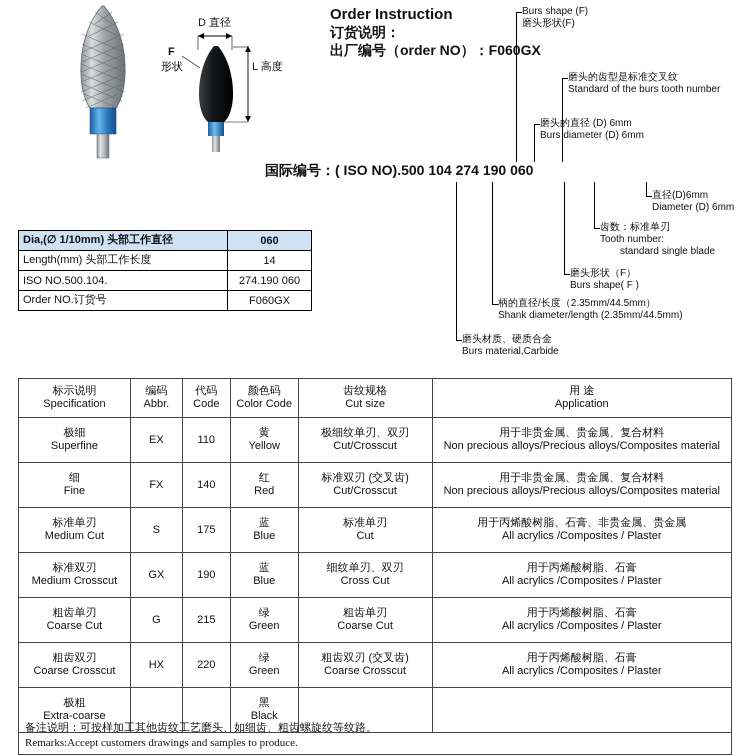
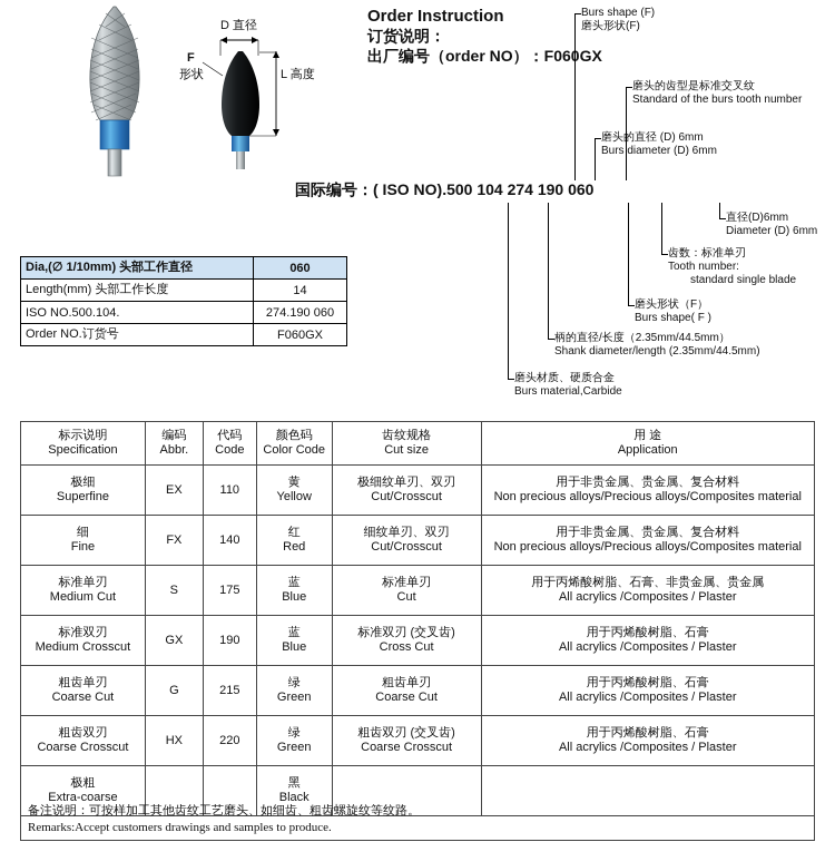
  D 直径
  F
  形状
  L 高度
  Order Instruction
  订货说明：
  出厂编号（order NO）：F06GX
  Burs shape (F)
  磨头形状(F)
  磨头的齿型是标准交叉纹
  Standard of the burs tooth number
  磨头的直径 (D) 6mm
  Burs diameter (D) 6mm
  国际编号：( ISO NO).500 104 274 190 060
  直径(D)6mm
  Diameter (D) 6mm
  齿数：标准单刃
  Tooth number:
  standard single blade
  磨头形状（F）
  Burs shape( F )
  柄的直径/长度（2.35mm/44.5mm）
  Shank diameter/length (2.35mm/44.5mm)
  磨头材质、硬质合金
  Burs material,Carbide
  Dia,(∅ 1/10mm) 头部工作直径	060
  Length(mm) 头部工作长度	14
  ISO NO.500.104.	274.190 060
  Order NO.订货号	F060GX
  标示说明 Specification	编码 Abbr.	代码 Code	颜色码 Color Code	齿纹规格 Cut size	用 途 Application
  极细 Superfine	EX	110	黄 Yellow	极细纹单刃、双刃 Cut/Crosscut	用于非贵金属、贵金属、复合材料 Non precious alloys/Precious alloys/Composites material
- 细 Fine	FX	140	红 Red	标准双刃 (交叉齿) Cut/Crosscut	用于非贵金属、贵金属、复合材料 Non precious alloys/Precious alloys/Composites material
+ 细 Fine	FX	140	红 Red	细纹单刃、双刃 Cut/Crosscut	用于非贵金属、贵金属、复合材料 Non precious alloys/Precious alloys/Composites material
  标准单刃 Medium Cut	S	175	蓝 Blue	标准单刃 Cut	用于丙烯酸树脂、石膏、非贵金属、贵金属 All acrylics /Composites / Plaster
- 标准双刃 Medium Crosscut	GX	190	蓝 Blue	细纹单刃、双刃 Cross Cut	用于丙烯酸树脂、石膏 All acrylics /Composites / Plaster
+ 标准双刃 Medium Crosscut	GX	190	蓝 Blue	标准双刃 (交叉齿) Cross Cut	用于丙烯酸树脂、石膏 All acrylics /Composites / Plaster
  粗齿单刃 Coarse Cut	G	215	绿 Green	粗齿单刃 Coarse Cut	用于丙烯酸树脂、石膏 All acrylics /Composites / Plaster
  粗齿双刃 Coarse Crosscut	HX	220	绿 Green	粗齿双刃 (交叉齿) Coarse Crosscut	用于丙烯酸树脂、石膏 All acrylics /Composites / Plaster
  极粗 Extra-coarse			黑 Black
  备注说明：可按样加工其他齿纹工艺磨头、如细齿、粗齿螺旋纹等纹路。
  Remarks:Accept customers drawings and samples to produce.
